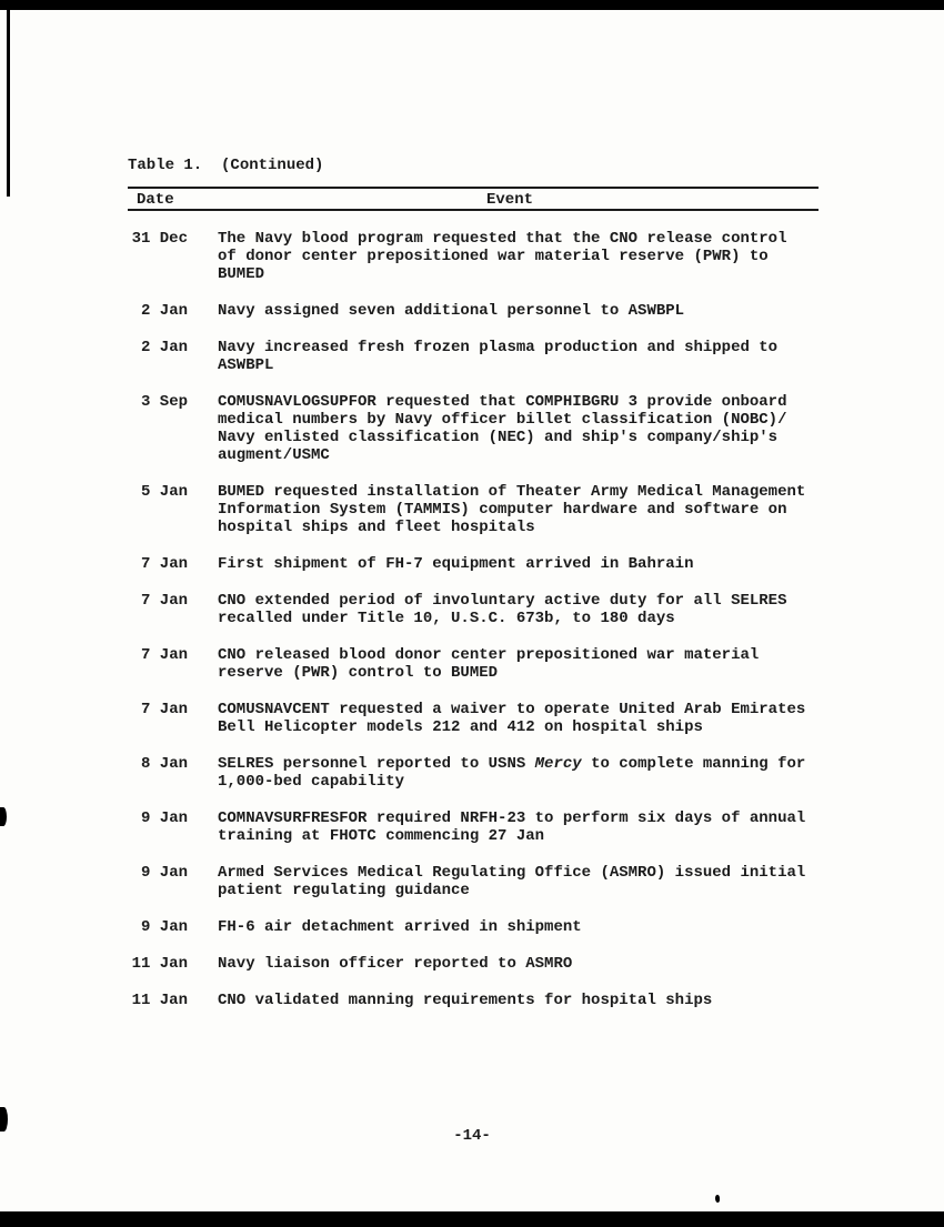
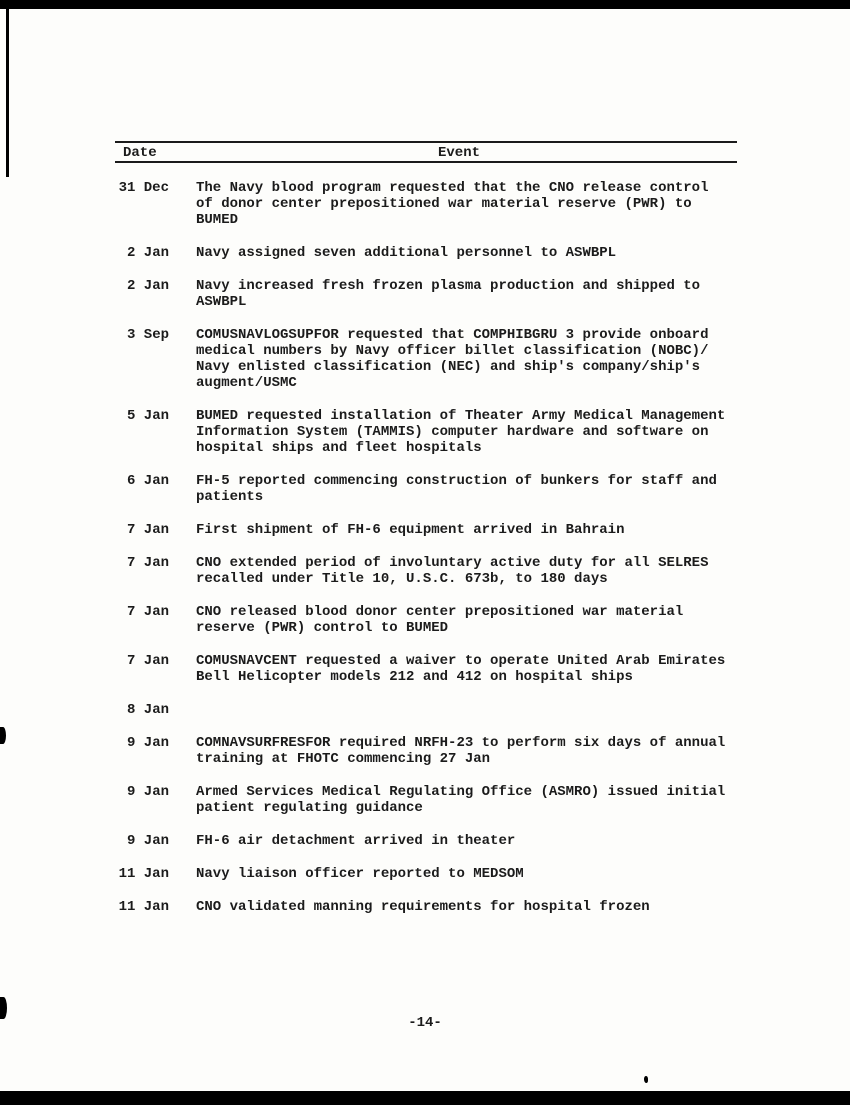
- Table 1. (Continued)
  Date
  Event
  31 Dec
  The Navy blood program requested that the CNO release control
  of donor center prepositioned war material reserve (PWR) to
  BUMED
  2 Jan
  Navy assigned seven additional personnel to ASWBPL
  2 Jan
  Navy increased fresh frozen plasma production and shipped to
  ASWBPL
  3 Sep
  COMUSNAVLOGSUPFOR requested that COMPHIBGRU 3 provide onboard
  medical numbers by Navy officer billet classification (NOBC)/
  Navy enlisted classification (NEC) and ship's company/ship's
  augment/USMC
  5 Jan
  BUMED requested installation of Theater Army Medical Management
  Information System (TAMMIS) computer hardware and software on
  hospital ships and fleet hospitals
+ 6 Jan
+ FH-5 reported commencing construction of bunkers for staff and
+ patients
  7 Jan
- First shipment of FH-7 equipment arrived in Bahrain
+ First shipment of FH-6 equipment arrived in Bahrain
  7 Jan
  CNO extended period of involuntary active duty for all SELRES
  recalled under Title 10, U.S.C. 673b, to 180 days
  7 Jan
  CNO released blood donor center prepositioned war material
  reserve (PWR) control to BUMED
  7 Jan
  COMUSNAVCENT requested a waiver to operate United Arab Emirates
  Bell Helicopter models 212 and 412 on hospital ships
  8 Jan
- SELRES personnel reported to USNS Mercy to complete manning for
- 1,000-bed capability
  9 Jan
  COMNAVSURFRESFOR required NRFH-23 to perform six days of annual
  training at FHOTC commencing 27 Jan
  9 Jan
  Armed Services Medical Regulating Office (ASMRO) issued initial
  patient regulating guidance
  9 Jan
- FH-6 air detachment arrived in shipment
+ FH-6 air detachment arrived in theater
  11 Jan
- Navy liaison officer reported to ASMRO
+ Navy liaison officer reported to MEDSOM
  11 Jan
- CNO validated manning requirements for hospital ships
+ CNO validated manning requirements for hospital frozen
  -14-
